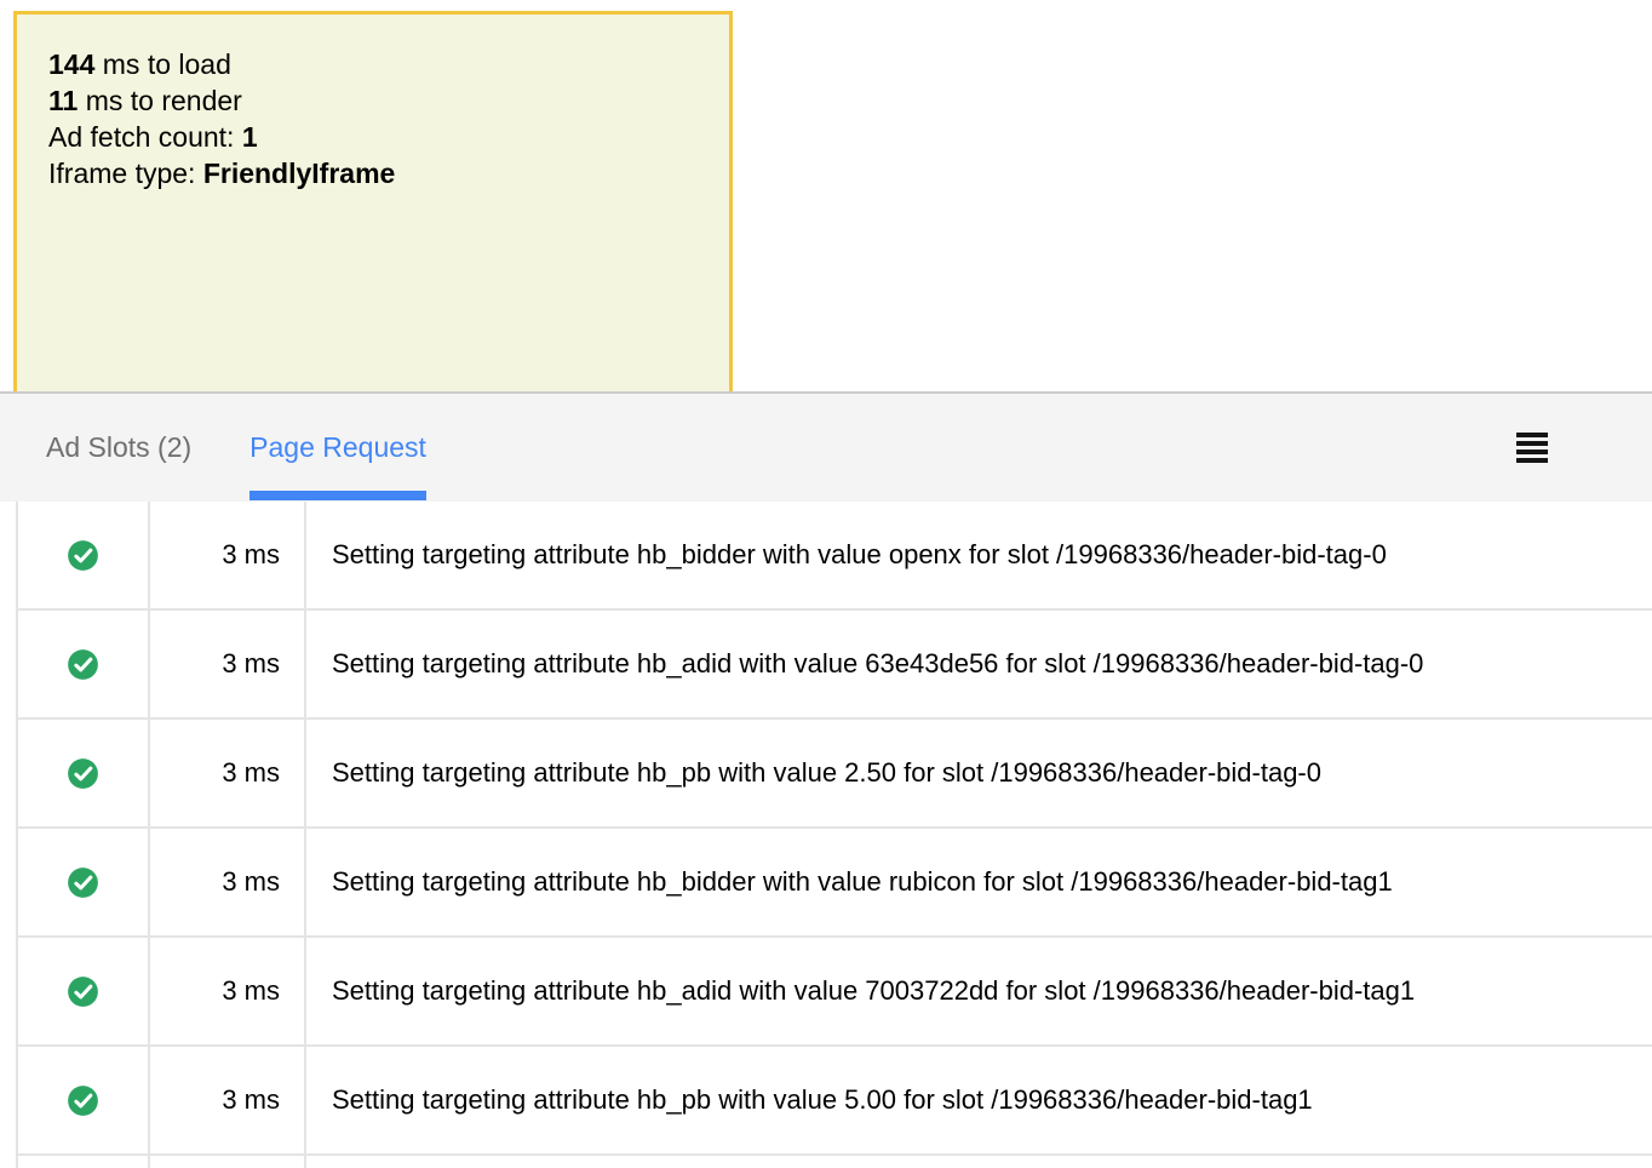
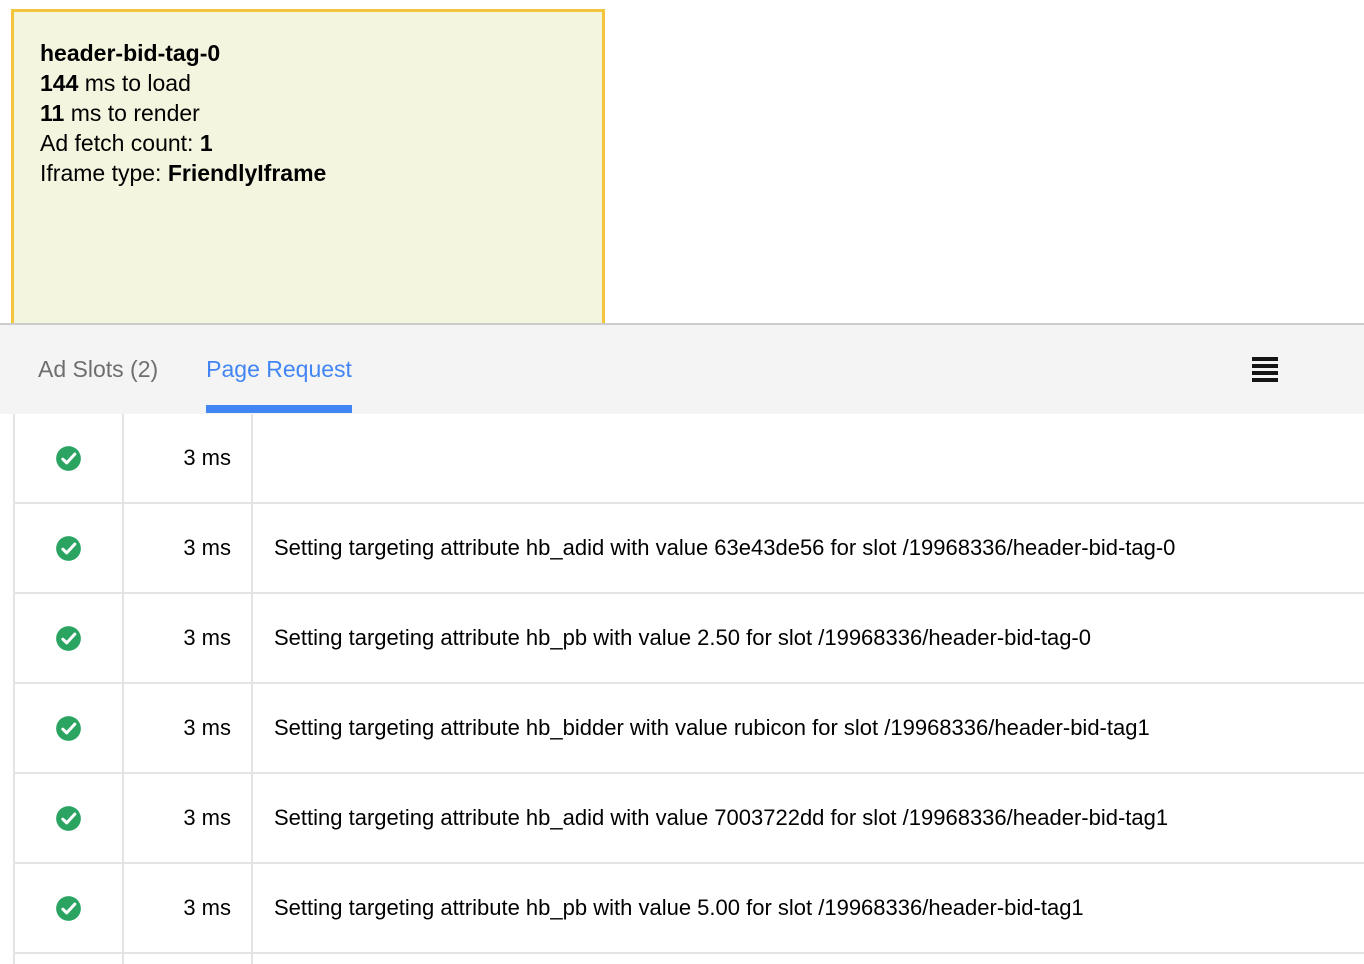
+ header-bid-tag-0
  144 ms to load
  11 ms to render
  Ad fetch count: 1
  Iframe type: FriendlyIframe
  Ad Slots (2)
  Page Request
  3 ms
- Setting targeting attribute hb_bidder with value openx for slot /19968336/header-bid-tag-0
  3 ms
  Setting targeting attribute hb_adid with value 63e43de56 for slot /19968336/header-bid-tag-0
  3 ms
  Setting targeting attribute hb_pb with value 2.50 for slot /19968336/header-bid-tag-0
  3 ms
  Setting targeting attribute hb_bidder with value rubicon for slot /19968336/header-bid-tag1
  3 ms
  Setting targeting attribute hb_adid with value 7003722dd for slot /19968336/header-bid-tag1
  3 ms
  Setting targeting attribute hb_pb with value 5.00 for slot /19968336/header-bid-tag1
